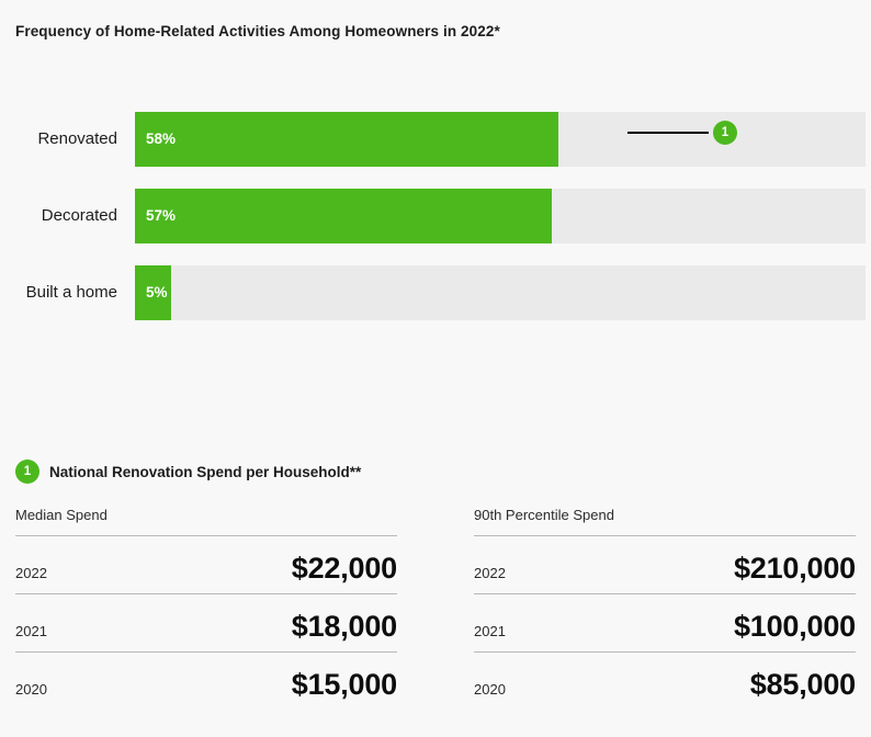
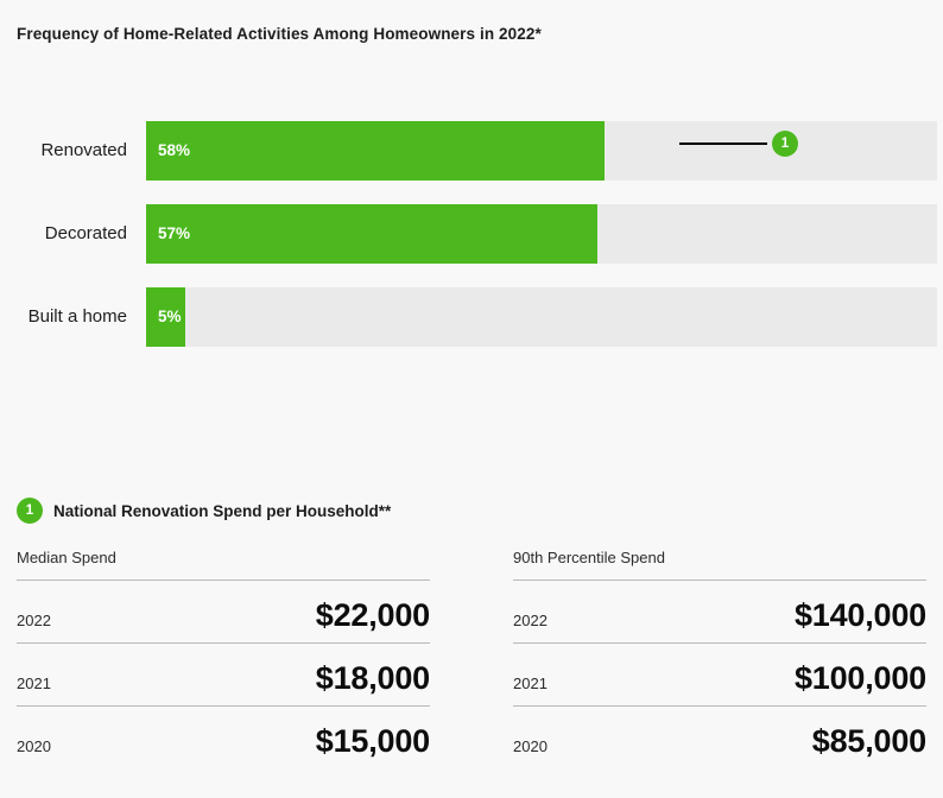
  Frequency of Home-Related Activities Among Homeowners in 2022*
  Renovated
  58%
  Decorated
  57%
  Built a home
  5%
  1
  1
  National Renovation Spend per Household**
  Median Spend
  2022
  $22,000
  2021
  $18,000
  2020
  $15,000
  90th Percentile Spend
  2022
- $210,000
+ $140,000
  2021
  $100,000
  2020
  $85,000
